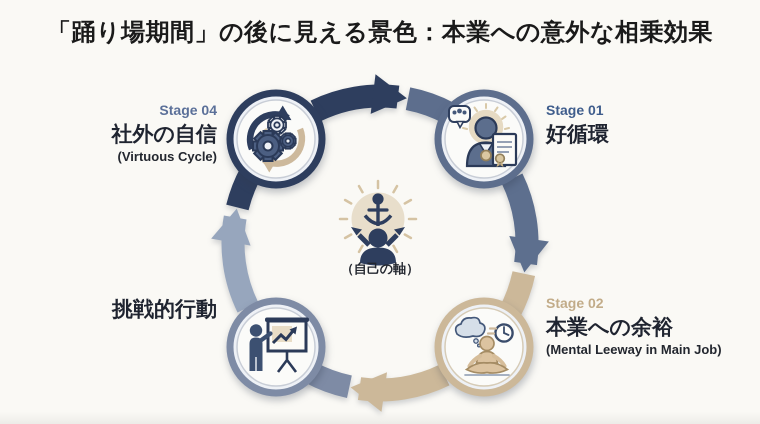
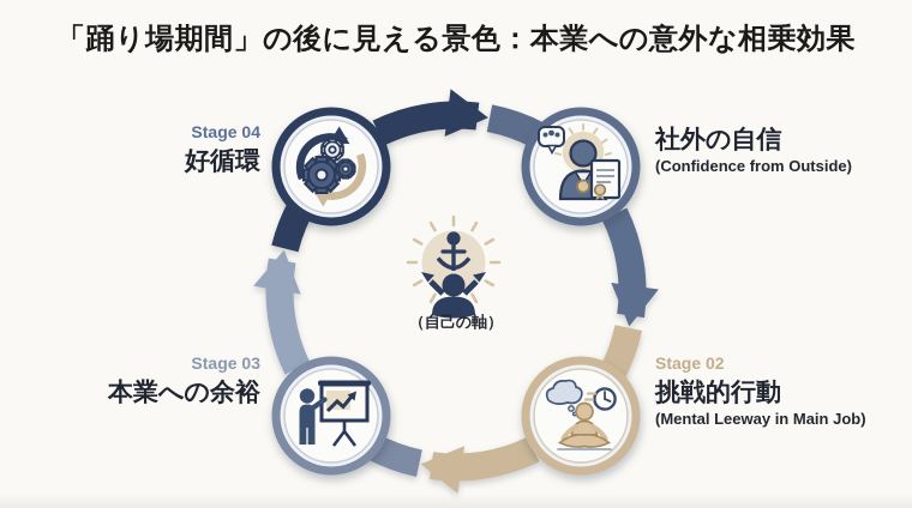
  「踊り場期間」の後に見える景色：本業への意外な相乗効果
  Stage 04
- 社外の自信
+ 好循環
- (Virtuous Cycle)
- Stage 01
- 好循環
+ 社外の自信
+ (Confidence from Outside)
+ Stage 03
- 挑戦的行動
+ 本業への余裕
  Stage 02
- 本業への余裕
+ 挑戦的行動
  (Mental Leeway in Main Job)
  （自己の軸）
